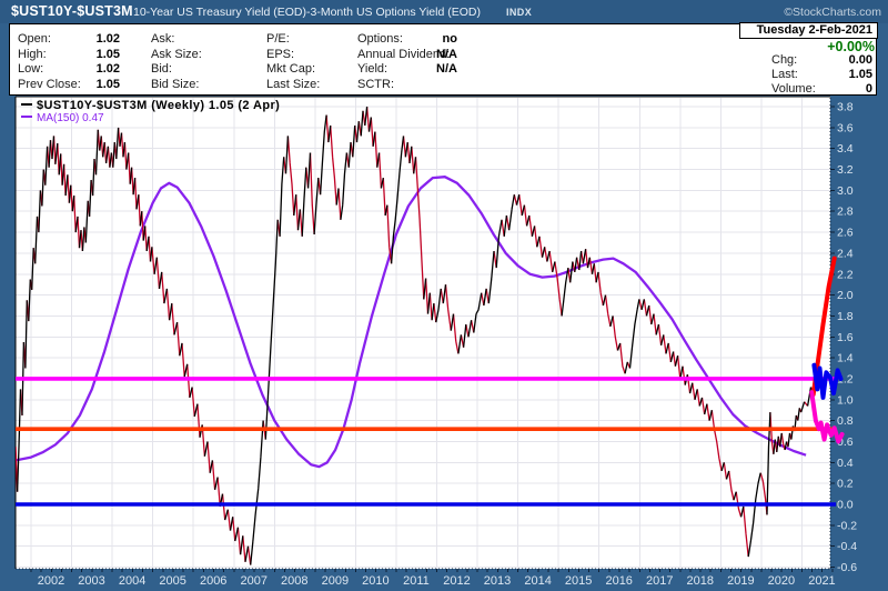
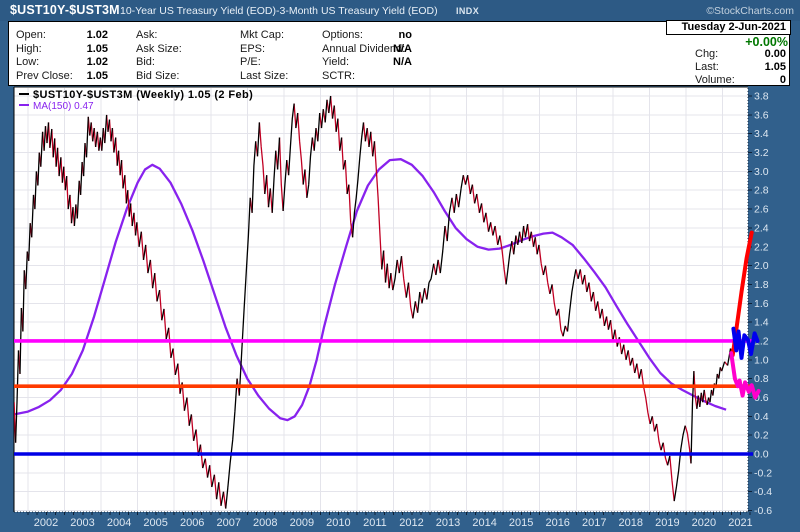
  $UST10Y-$UST3M
- 10-Year US Treasury Yield (EOD)-3-Month US Options Yield (EOD)
+ 10-Year US Treasury Yield (EOD)-3-Month US Treasury Yield (EOD)
  INDX
  ©StockCharts.com
  Open:
  High:
  Low:
  Prev Close:
  1.02
  1.05
  1.02
  1.05
  Ask:
  Ask Size:
  Bid:
  Bid Size:
- P/E:
+ Mkt Cap:
  EPS:
- Mkt Cap:
+ P/E:
  Last Size:
  Options:
  Annual Dividend:
  Yield:
  SCTR:
  no
  N/A
  N/A
  +0.00%
  Chg:
  Last:
  Volume:
  0.00
  1.05
  0
- Tuesday 2-Feb-2021
+ Tuesday 2-Jun-2021
  2002
  2003
  2004
  2005
  2006
  2007
  2008
  2009
  2010
  2011
  2012
  2013
  2014
  2015
  2016
  2017
  2018
  2019
  2020
  2021
  -0.6
  -0.4
  -0.2
  0.0
  0.2
  0.4
  0.8
  1.0
  1.4
  1.6
  1.8
  2.0
  2.2
  2.4
  2.6
  2.8
  3.0
  3.2
  3.4
  3.6
  3.8
- $UST10Y-$UST3M (Weekly) 1.05 (2 Apr)
+ $UST10Y-$UST3M (Weekly) 1.05 (2 Feb)
  MA(150) 0.47
